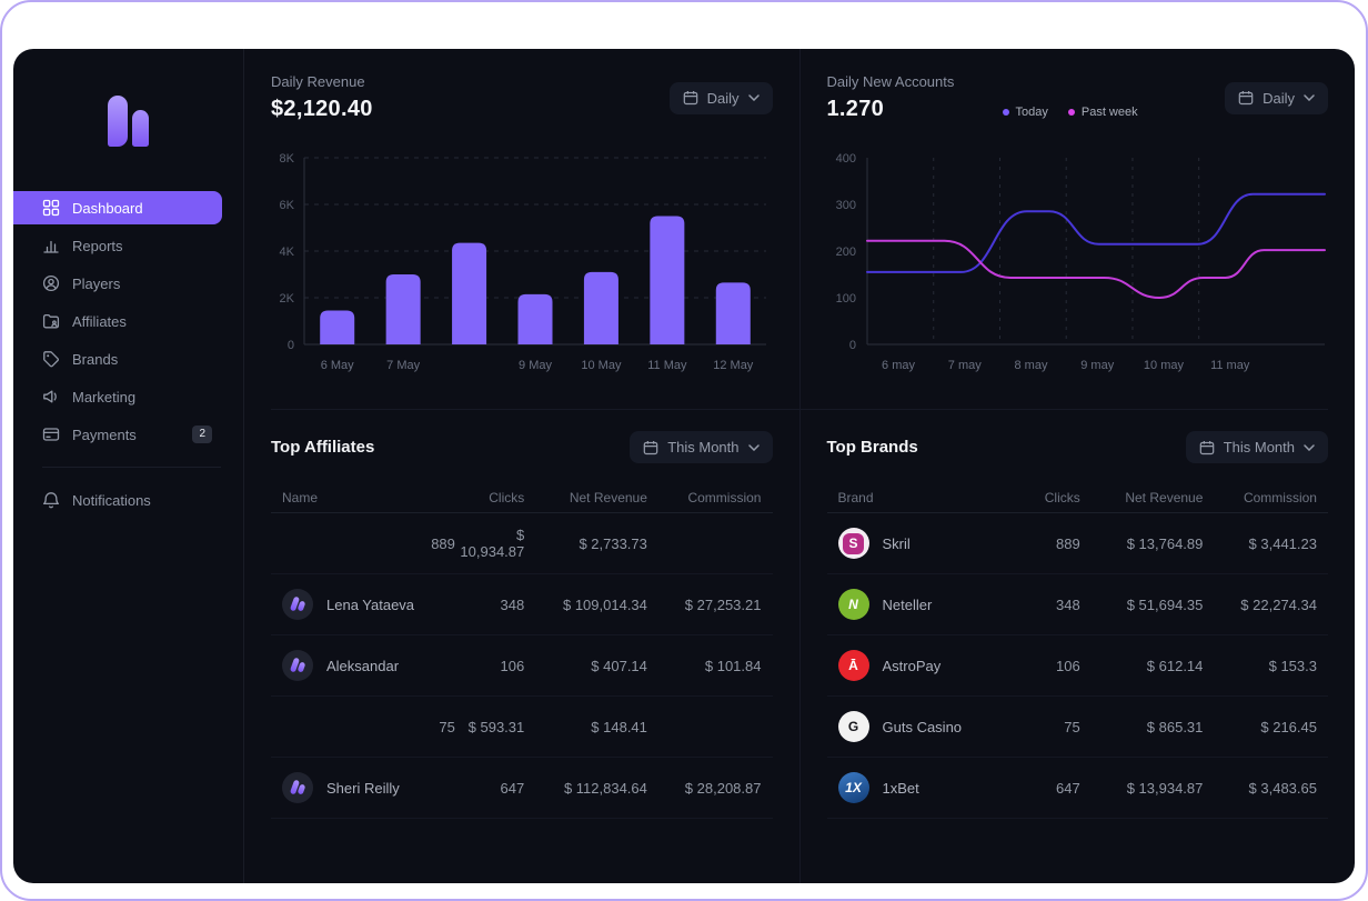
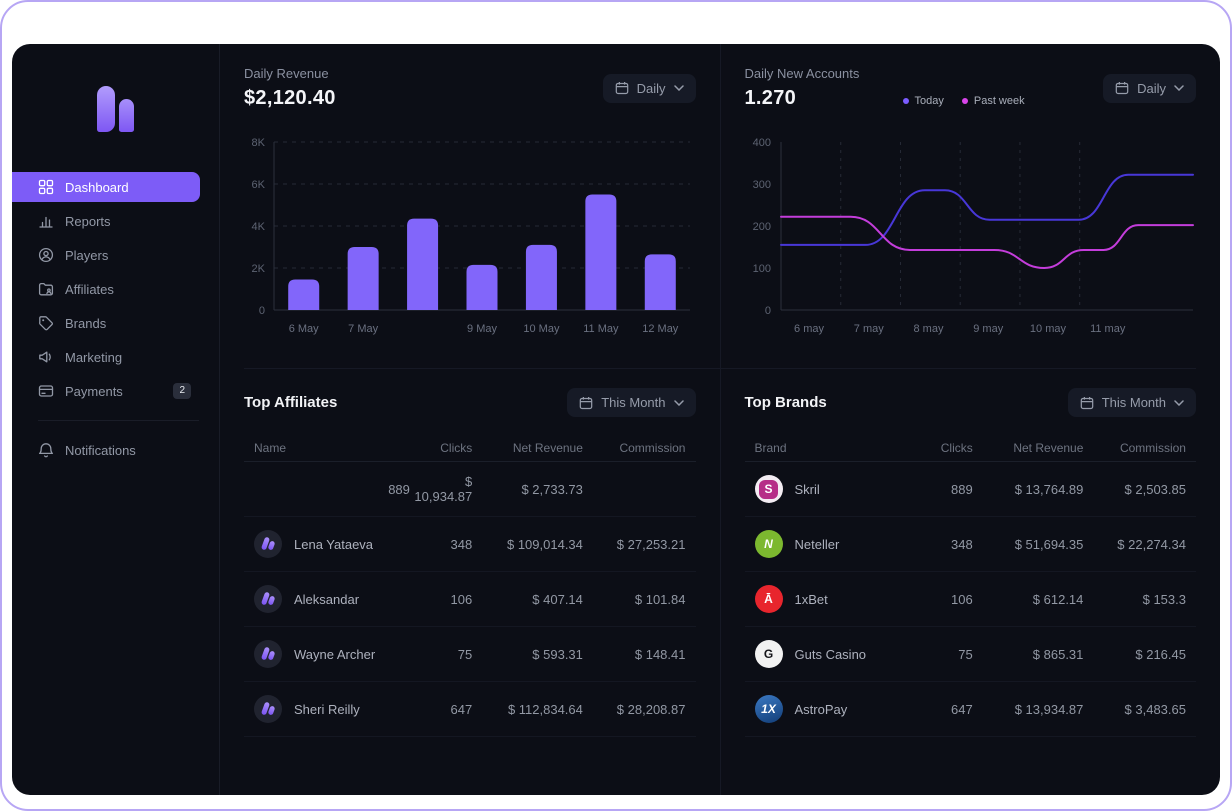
  Dashboard
  Reports
  Players
  Affiliates
  Brands
  Marketing
  Payments
  2
  Notifications
  Daily Revenue
  $2,120.40
  Daily
  0
  2K
  4K
  6K
  8K
  6 May
  7 May
  9 May
  10 May
  11 May
  12 May
  Daily New Accounts
  1.270
  Today
  Past week
  Daily
  6 may
  7 may
  8 may
  9 may
  10 may
  11 may
  0
  100
  200
  300
  400
  Top Affiliates
  This Month
  Name
  Clicks
  Net Revenue
  Commission
  889
  $ 10,934.87
  $ 2,733.73
  Lena Yataeva
  348
  $ 109,014.34
  $ 27,253.21
  Aleksandar
  106
  $ 407.14
  $ 101.84
+ Wayne Archer
  75
  $ 593.31
  $ 148.41
  Sheri Reilly
  647
  $ 112,834.64
  $ 28,208.87
  Top Brands
  This Month
  Brand
  Clicks
  Net Revenue
  Commission
  S
  Skril
  889
  $ 13,764.89
- $ 3,441.23
+ $ 2,503.85
  N
  Neteller
  348
  $ 51,694.35
  $ 22,274.34
  Ā
- AstroPay
+ 1xBet
  106
  $ 612.14
  $ 153.3
  G
  Guts Casino
  75
  $ 865.31
  $ 216.45
  1X
- 1xBet
+ AstroPay
  647
  $ 13,934.87
  $ 3,483.65
